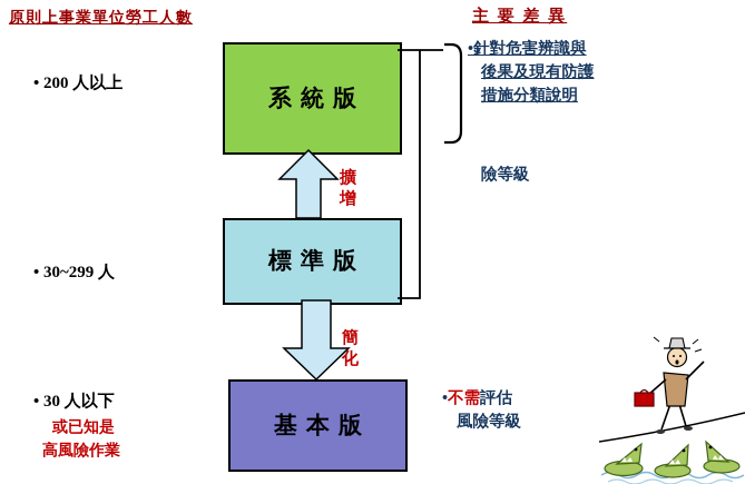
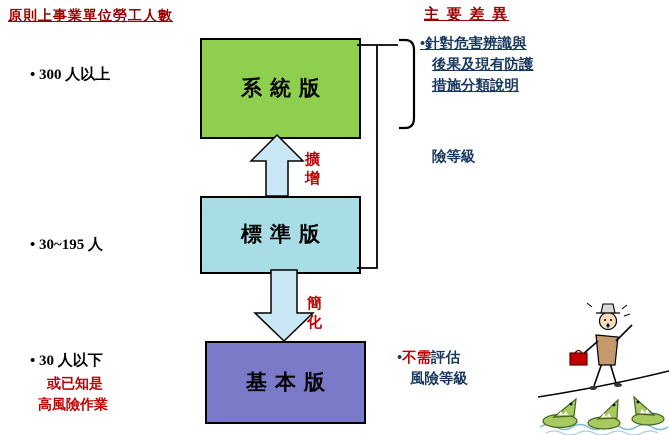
  原則上事業單位勞工人數
  主 要 差 異
- • 200 人以上
+ • 300 人以上
- • 30~299 人
+ • 30~195 人
  • 30 人以下
  或已知是
  高風險作業
  系統版
  標準版
  基本版
  擴
  增
  簡
  化
  •針對危害辨識與
  後果及現有防護
  措施分類說明
  險等級
  •不需評估
  風險等級
